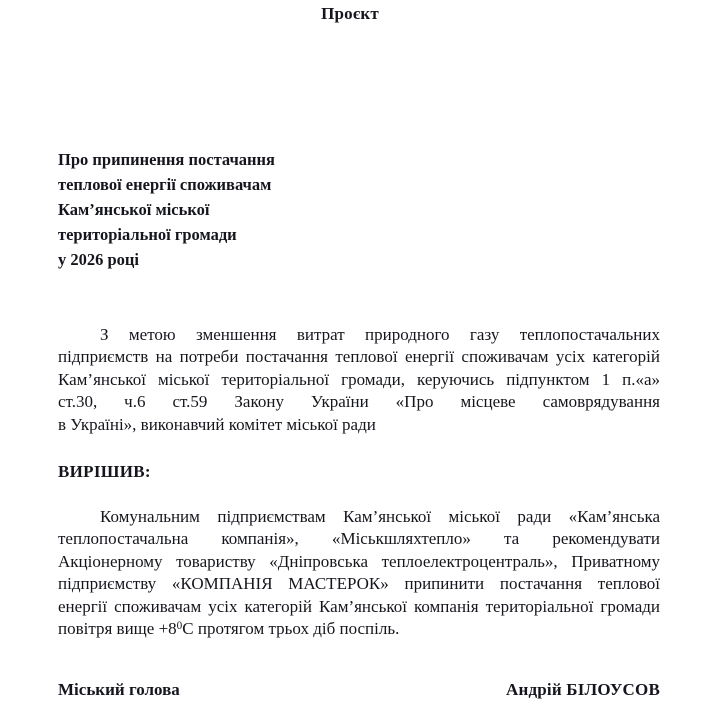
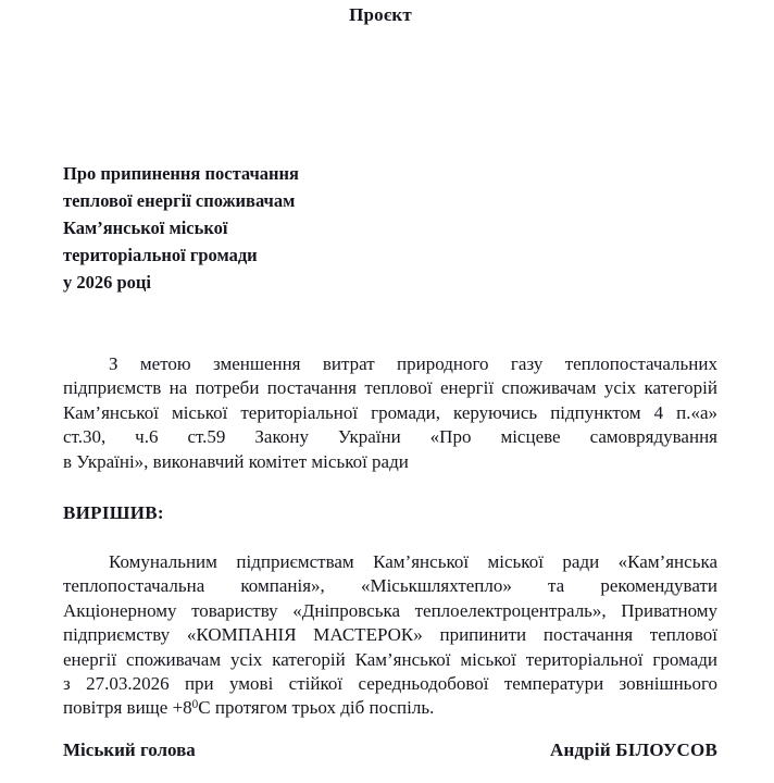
  Проєкт
  Про припинення постачання
  теплової енергії споживачам
  Кам’янської міської
  територіальної громади
  у 2026 році
  З метою зменшення витрат природного газу теплопостачальних
  підприємств на потреби постачання теплової енергії споживачам усіх категорій
- Кам’янської міської територіальної громади, керуючись підпунктом 1 п.«а»
+ Кам’янської міської територіальної громади, керуючись підпунктом 4 п.«а»
  ст.30, ч.6 ст.59 Закону України «Про місцеве самоврядування
  в Україні», виконавчий комітет міської ради
  ВИРІШИВ:
  Комунальним підприємствам Кам’янської міської ради «Кам’янська
  теплопостачальна компанія», «Міськшляхтепло» та рекомендувати
  Акціонерному товариству «Дніпровська теплоелектроцентраль», Приватному
  підприємству «КОМПАНІЯ МАСТЕРОК» припинити постачання теплової
- енергії споживачам усіх категорій Кам’янської компанія територіальної громади
+ енергії споживачам усіх категорій Кам’янської міської територіальної громади
+ з 27.03.2026 при умові стійкої середньодобової температури зовнішнього
  повітря вище +80С протягом трьох діб поспіль.
  Міський голова
  Андрій БІЛОУСОВ
